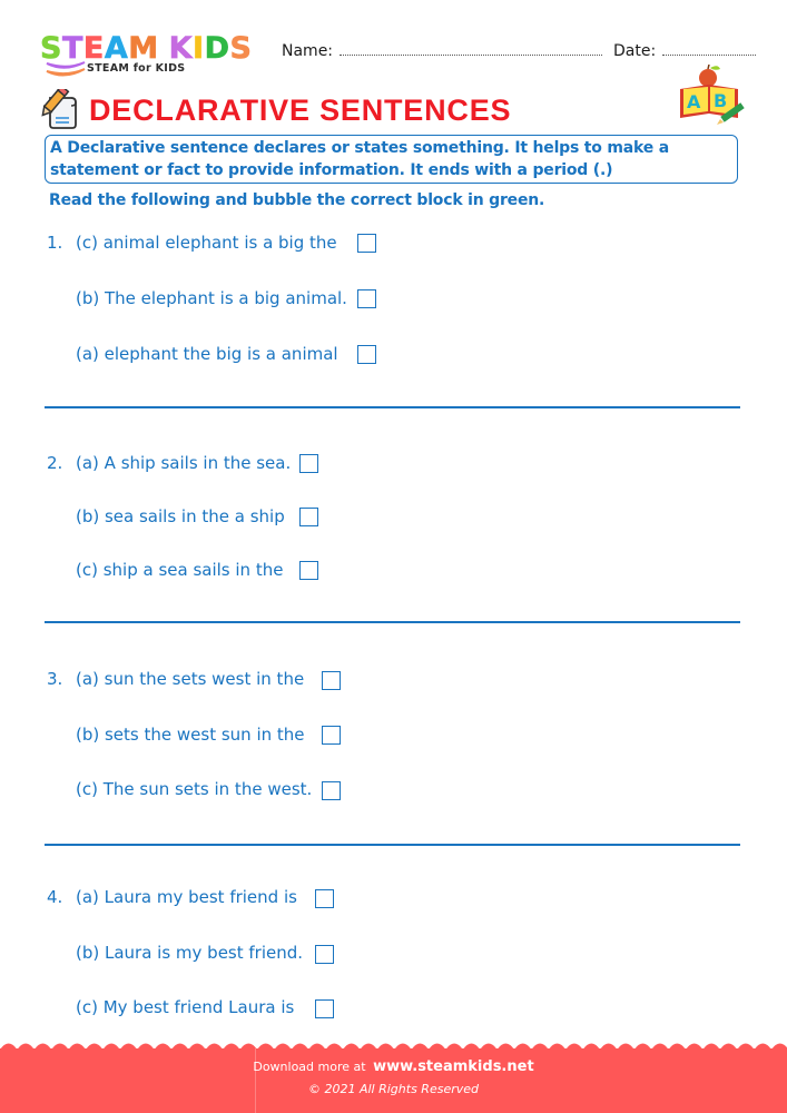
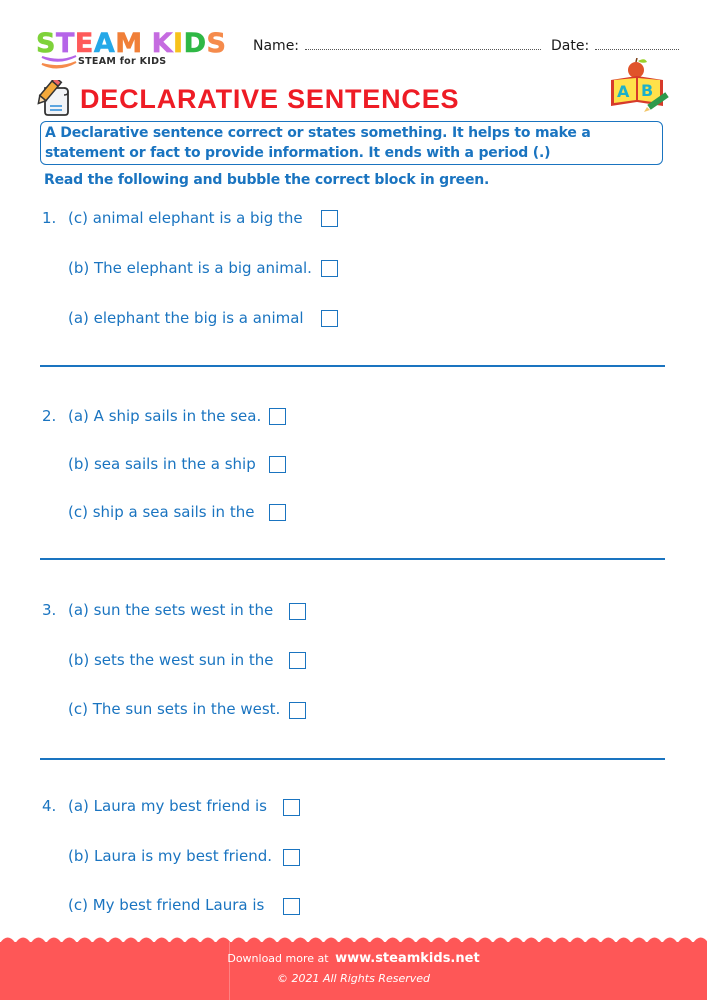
  S
  T
  E
  A
  M
  K
  I
  D
  S
  STEAM for KIDS
  Name:
  Date:
  DECLARATIVE SENTENCES
  A
  B
- A Declarative sentence declares or states something. It helps to make a statement or fact to provide information. It ends with a period (.)
+ A Declarative sentence correct or states something. It helps to make a statement or fact to provide information. It ends with a period (.)
  Read the following and bubble the correct block in green.
  1.
  (c) animal elephant is a big the
  (b) The elephant is a big animal.
  (a) elephant the big is a animal
  2.
  (a) A ship sails in the sea.
  (b) sea sails in the a ship
  (c) ship a sea sails in the
  3.
  (a) sun the sets west in the
  (b) sets the west sun in the
  (c) The sun sets in the west.
  4.
  (a) Laura my best friend is
  (b) Laura is my best friend.
  (c) My best friend Laura is
  Download more at www.steamkids.net
  © 2021 All Rights Reserved
